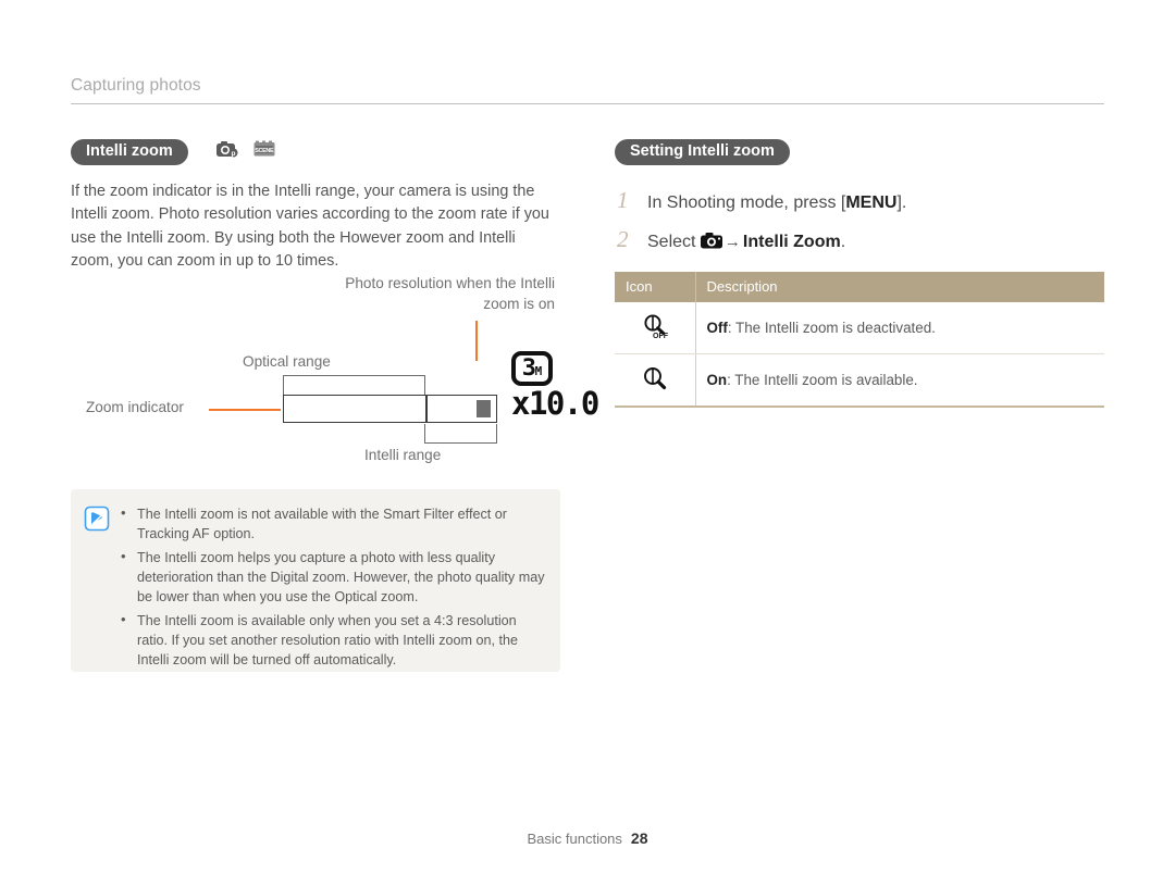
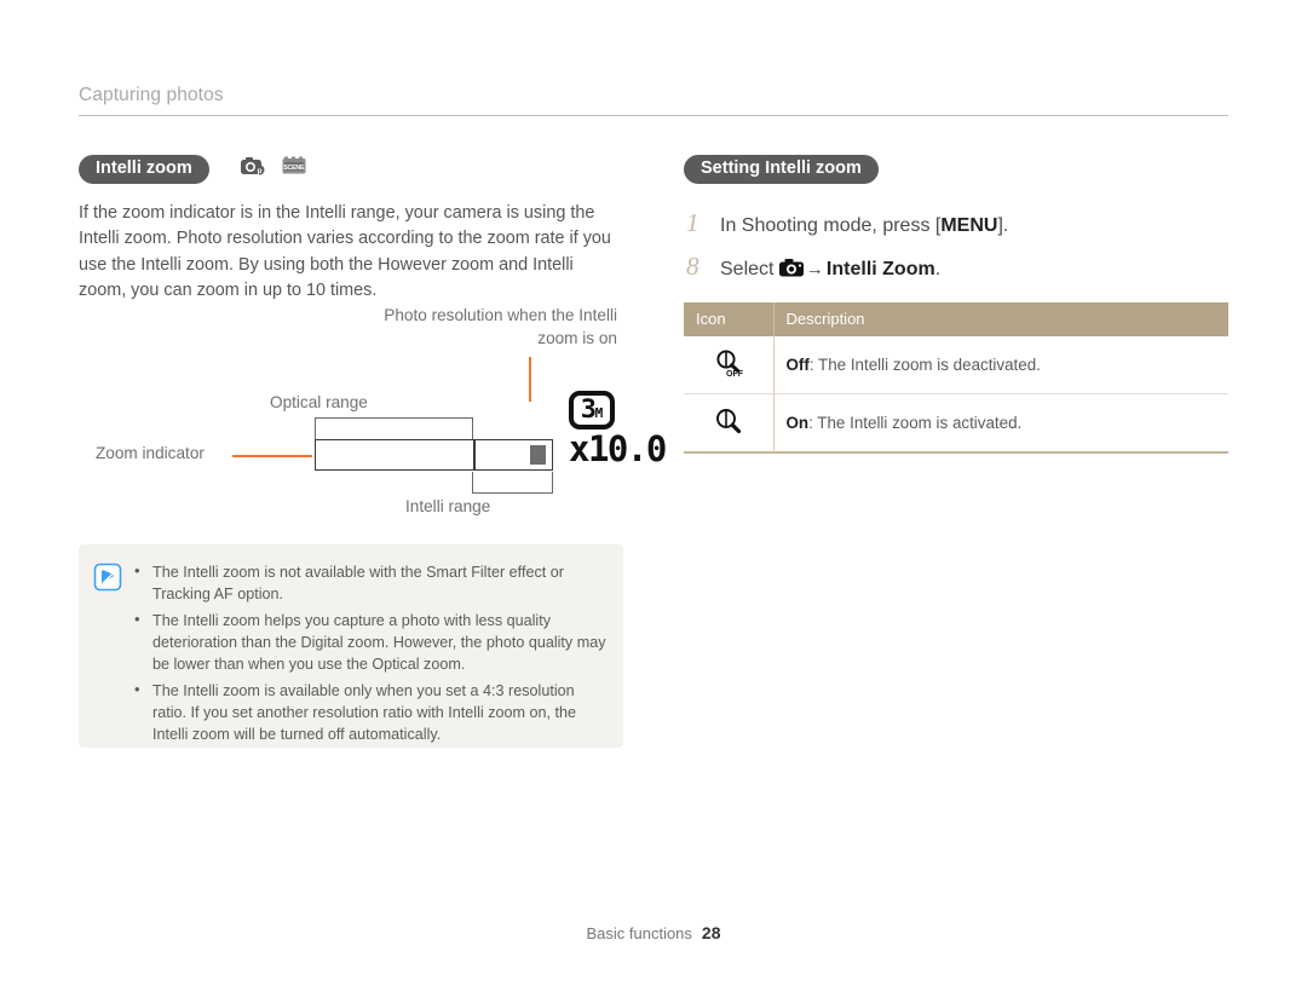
  Capturing photos
  Intelli zoom
  If the zoom indicator is in the Intelli range, your camera is using the Intelli zoom. Photo resolution varies according to the zoom rate if you use the Intelli zoom. By using both the However zoom and Intelli zoom, you can zoom in up to 10 times.
  Photo resolution when the Intelli zoom is on
  Optical range
  Zoom indicator
  Intelli range
  3M
  x10.0
  The Intelli zoom is not available with the Smart Filter effect or Tracking AF option.
  The Intelli zoom helps you capture a photo with less quality deterioration than the Digital zoom. However, the photo quality may be lower than when you use the Optical zoom.
  The Intelli zoom is available only when you set a 4:3 resolution ratio. If you set another resolution ratio with Intelli zoom on, the Intelli zoom will be turned off automatically.
  Setting Intelli zoom
  1
  In Shooting mode, press [MENU].
- 2
+ 8
  Select →Intelli Zoom.
  Icon	Description
  	Off: The Intelli zoom is deactivated.
- 	On: The Intelli zoom is available.
+ 	On: The Intelli zoom is activated.
  Basic functions 28
